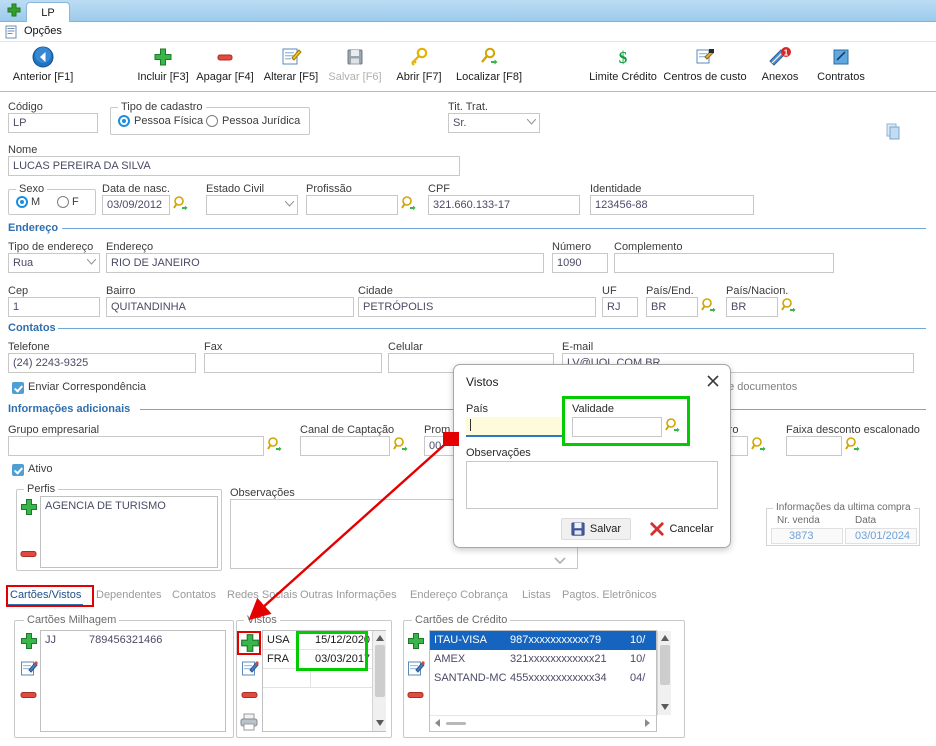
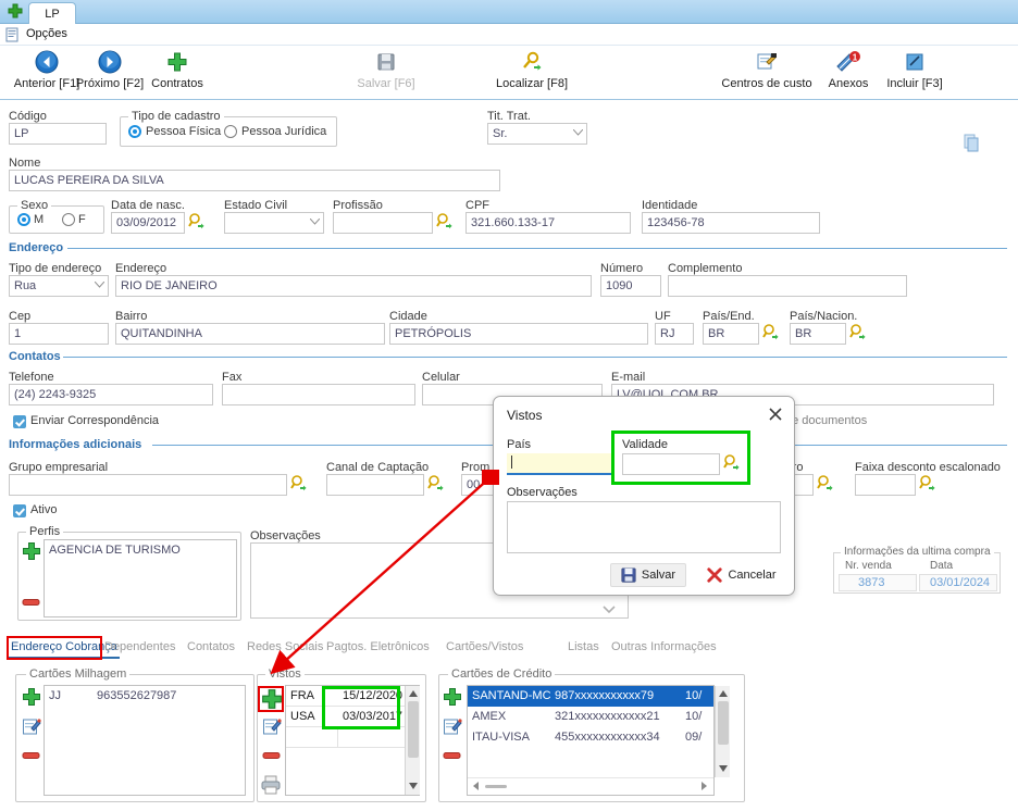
  LP
  Opções
  Anterior [F1]
+ Próximo [F2]
- Incluir [F3]
+ Contratos
- Apagar [F4]
- Alterar [F5]
  Salvar [F6]
- Abrir [F7]
  Localizar [F8]
- $
- Limite Crédito
  Centros de custo
  1
  Anexos
- Contratos
+ Incluir [F3]
  Código
  LP
  Tipo de cadastro
  Pessoa Física
  Pessoa Jurídica
  Tit. Trat.
  Sr.
  Nome
  LUCAS PEREIRA DA SILVA
  Sexo
  M
  F
  Data de nasc.
  03/09/2012
  Estado Civil
  Profissão
  CPF
  321.660.133-17
  Identidade
- 123456-88
+ 123456-78
  Endereço
  Tipo de endereço
  Rua
  Endereço
  RIO DE JANEIRO
  Número
  1090
  Complemento
  Cep
  1
  Bairro
  QUITANDINHA
  Cidade
  PETRÓPOLIS
  UF
  RJ
  País/End.
  BR
  País/Nacion.
  BR
  Contatos
  Telefone
  (24) 2243-9325
  Fax
  Celular
  E-mail
  LV@UOL.COM.BR
  Enviar Correspondência
  e documentos
  Informações adicionais
  Grupo empresarial
  Canal de Captação
  Prom
  00
  Faixa desconto escalonado
  Ativo
  Perfis
  AGENCIA DE TURISMO
  Observações
  Informações da ultima compra
  Nr. venda
  Data
  3873
  03/01/2024
- Cartões/Vistos
+ Endereço Cobrança
  Dependentes
  Contatos
  Redes Soiais
- Outras Informações
+ Pagtos. Eletrônicos
- Endereço Cobrança
+ Cartões/Vistos
  Listas
- Pagtos. Eletrônicos
+ Outras Informações
  Cartões Milhagem
  JJ
- 789456321466
+ 963552627987
  Vistos
- USA
+ FRA
  15/12/2020
- FRA
+ USA
  03/03/2017
  Cartões de Crédito
- ITAU-VISA
+ SANTAND-MC
  987xxxxxxxxxxx79
  10/
  AMEX
  321xxxxxxxxxxxx21
  10/
- SANTAND-MC
+ ITAU-VISA
  455xxxxxxxxxxxx34
- 04/
+ 09/
  Vistos
  País
  Validade
  Observações
  Salvar
  Cancelar
